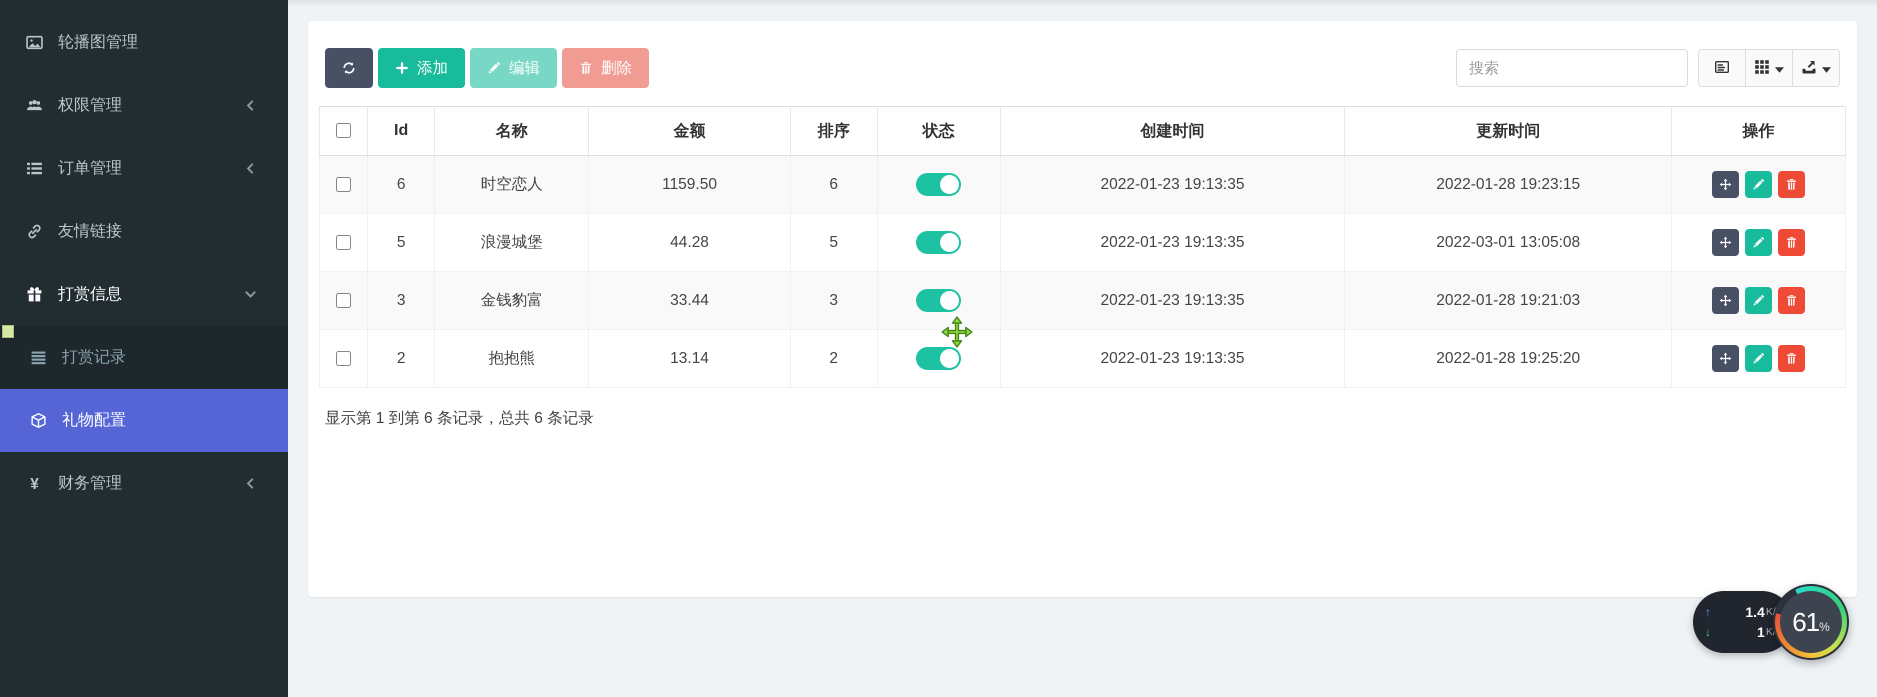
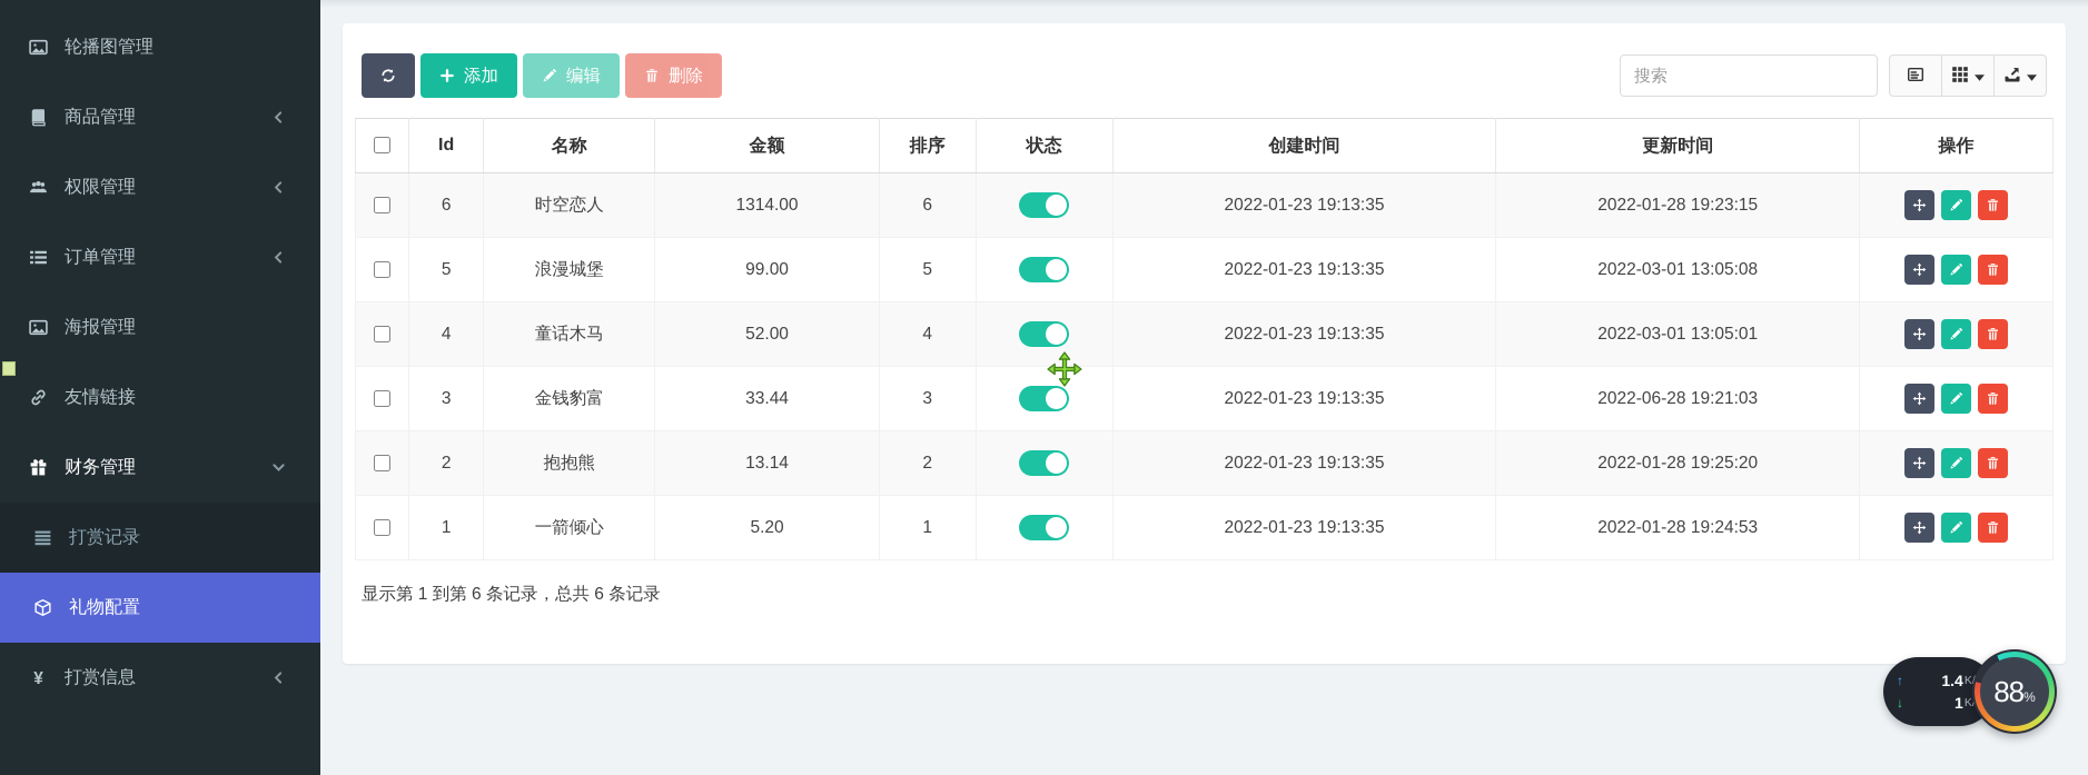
  轮播图管理
+ 商品管理
  权限管理
  订单管理
+ 海报管理
  友情链接
- 打赏信息
+ 财务管理
  打赏记录
  礼物配置
  ¥
- 财务管理
+ 打赏信息
  添加
  编辑
  删除
  搜索
  	Id	名称	金额	排序	状态	创建时间	更新时间	操作
- 	6	时空恋人	1159.50	6		2022-01-23 19:13:35	2022-01-28 19:23:15
+ 	6	时空恋人	1314.00	6		2022-01-23 19:13:35	2022-01-28 19:23:15
- 	5	浪漫城堡	44.28	5		2022-01-23 19:13:35	2022-03-01 13:05:08
+ 	5	浪漫城堡	99.00	5		2022-01-23 19:13:35	2022-03-01 13:05:08
+ 	4	童话木马	52.00	4		2022-01-23 19:13:35	2022-03-01 13:05:01
- 	3	金钱豹富	33.44	3		2022-01-23 19:13:35	2022-01-28 19:21:03
+ 	3	金钱豹富	33.44	3		2022-01-23 19:13:35	2022-06-28 19:21:03
  	2	抱抱熊	13.14	2		2022-01-23 19:13:35	2022-01-28 19:25:20
+ 	1	一箭倾心	5.20	1		2022-01-23 19:13:35	2022-01-28 19:24:53
  显示第 1 到第 6 条记录，总共 6 条记录
  ↑
  1.4
  ↓
  1
- 61
+ 88
  %
